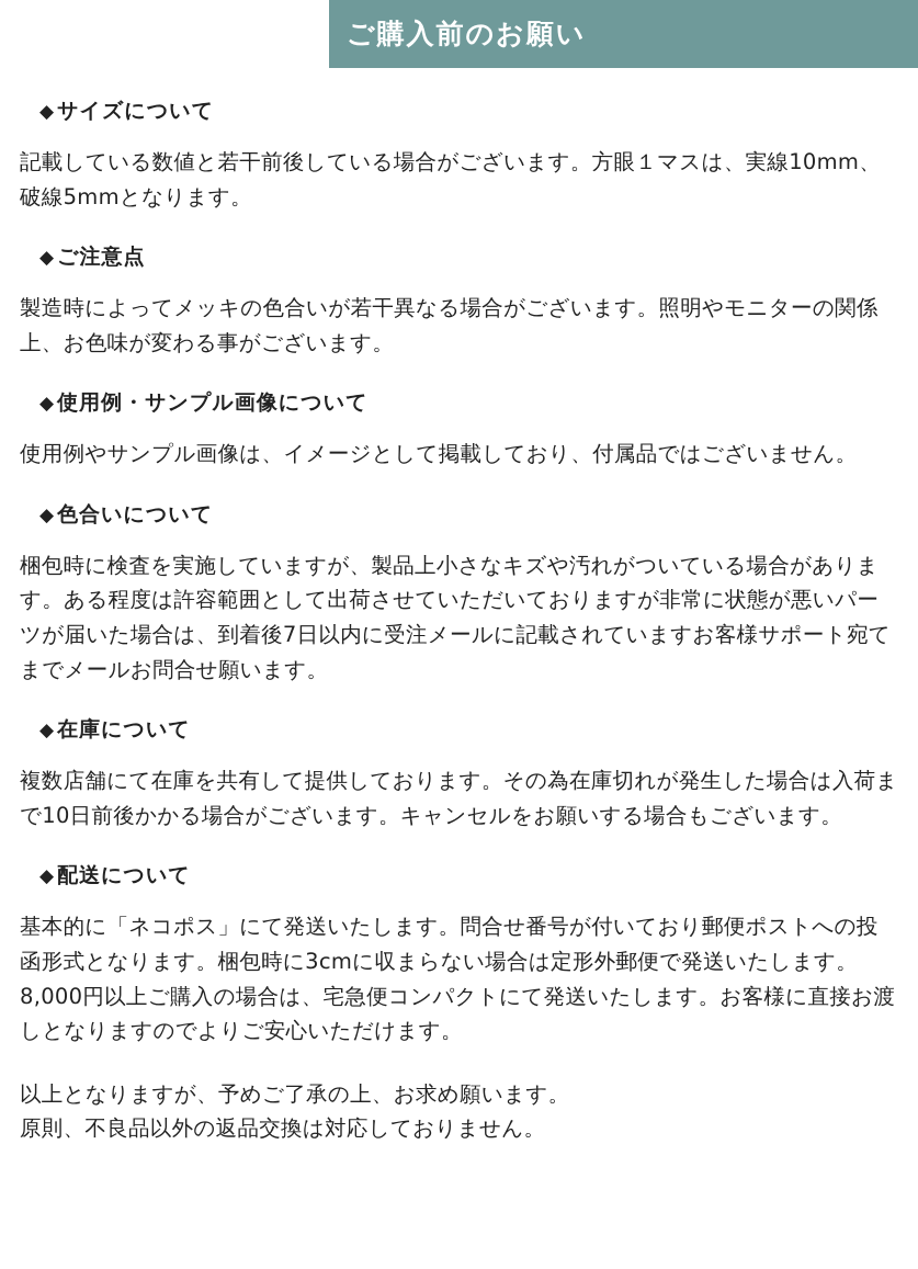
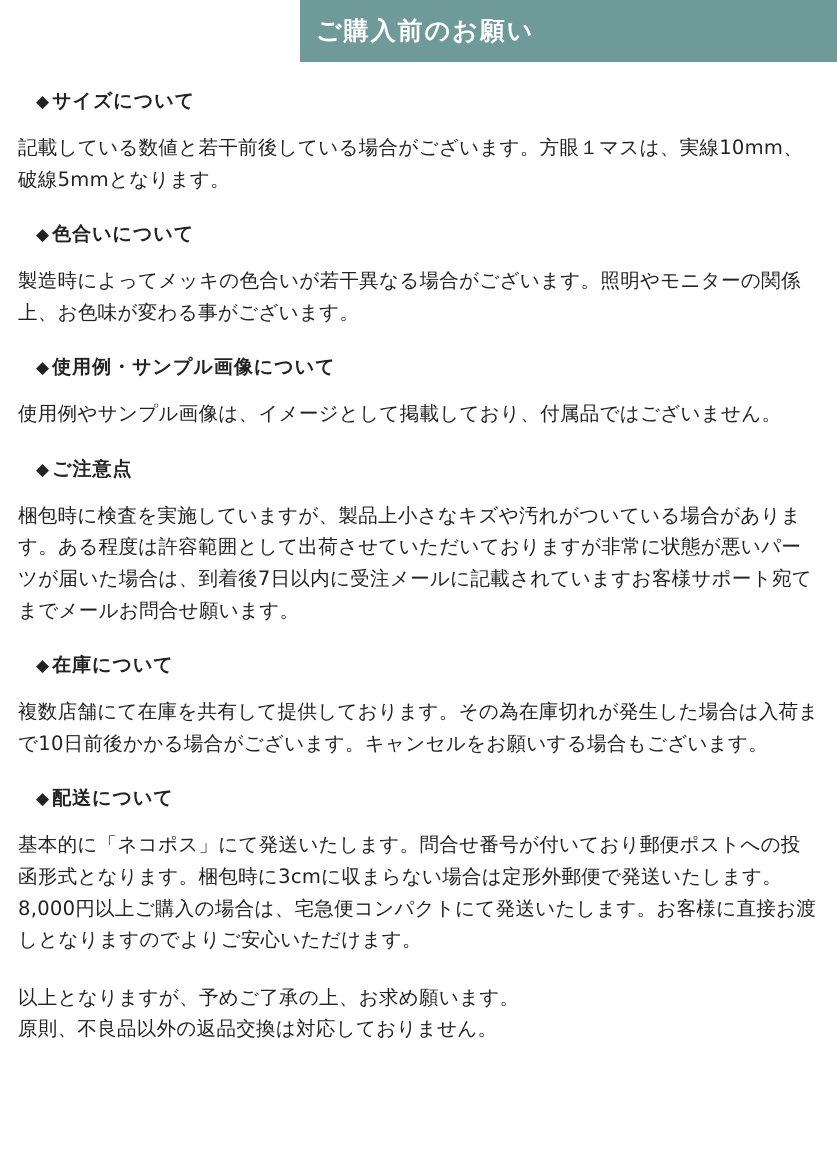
  ご購入前のお願い
  ◆サイズについて
  記載している数値と若干前後している場合がございます。方眼１マスは、実線10mm、破線5mmとなります。
- ◆ご注意点
+ ◆色合いについて
  製造時によってメッキの色合いが若干異なる場合がございます。照明やモニターの関係上、お色味が変わる事がございます。
  ◆使用例・サンプル画像について
  使用例やサンプル画像は、イメージとして掲載しており、付属品ではございません。
- ◆色合いについて
+ ◆ご注意点
  梱包時に検査を実施していますが、製品上小さなキズや汚れがついている場合があります。ある程度は許容範囲として出荷させていただいておりますが非常に状態が悪いパーツが届いた場合は、到着後7日以内に受注メールに記載されていますお客様サポート宛てまでメールお問合せ願います。
  ◆在庫について
  複数店舗にて在庫を共有して提供しております。その為在庫切れが発生した場合は入荷まで10日前後かかる場合がございます。キャンセルをお願いする場合もございます。
  ◆配送について
  基本的に「ネコポス」にて発送いたします。問合せ番号が付いており郵便ポストへの投函形式となります。梱包時に3cmに収まらない場合は定形外郵便で発送いたします。
  8,000円以上ご購入の場合は、宅急便コンパクトにて発送いたします。お客様に直接お渡しとなりますのでよりご安心いただけます。
  以上となりますが、予めご了承の上、お求め願います。
  原則、不良品以外の返品交換は対応しておりません。
